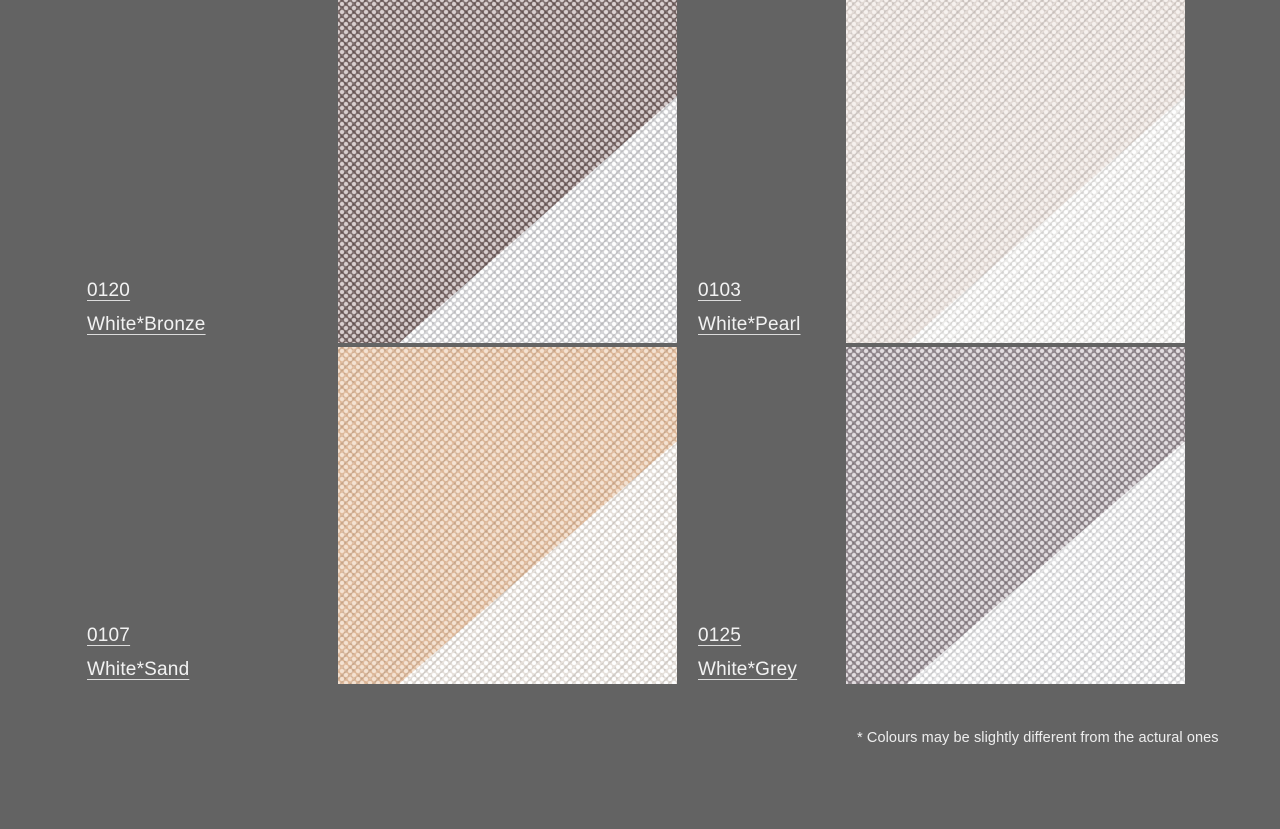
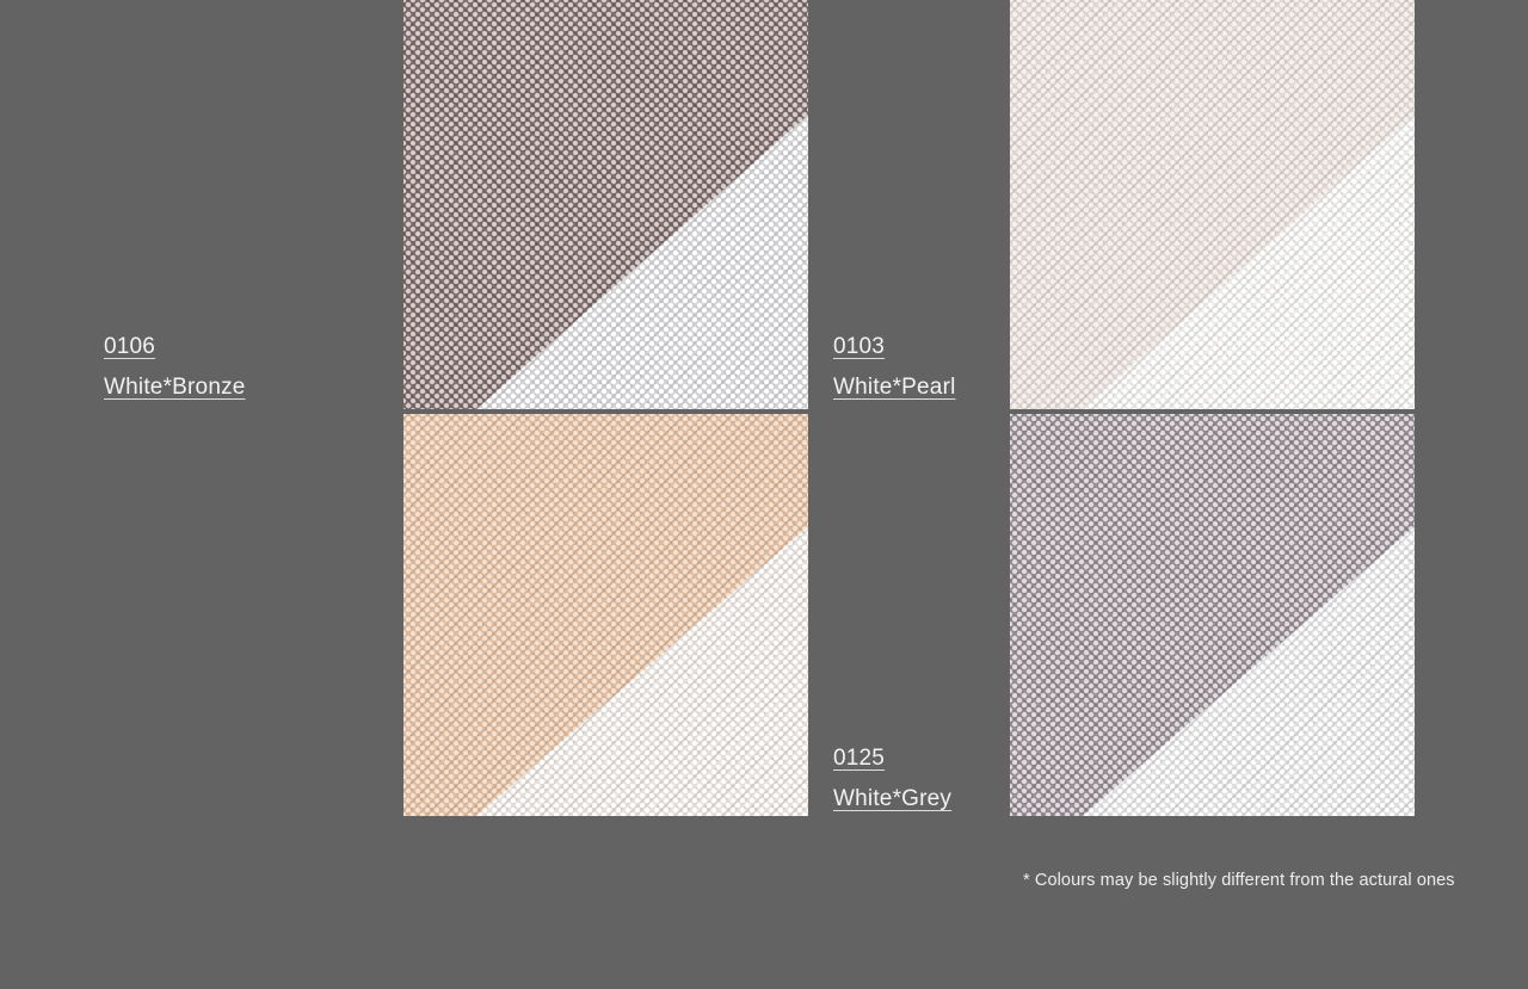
- 0120
+ 0106
  White*Bronze
  0103
  White*Pearl
- 0107
- White*Sand
  0125
  White*Grey
  * Colours may be slightly different from the actural ones
